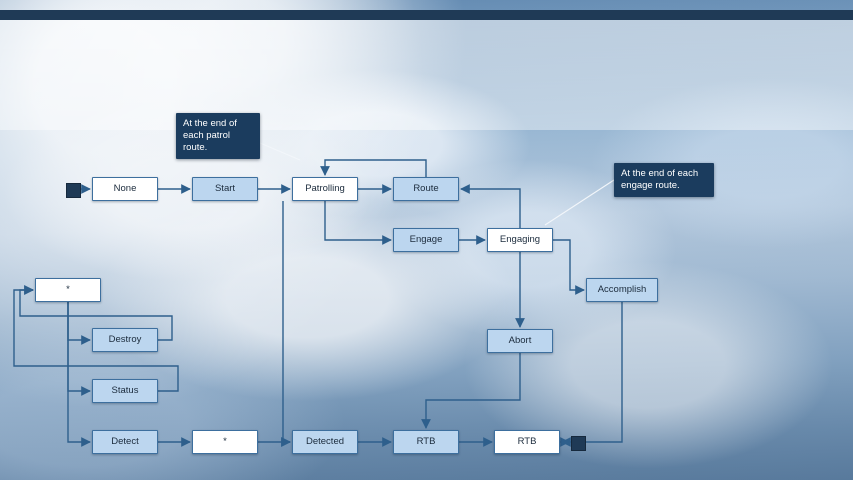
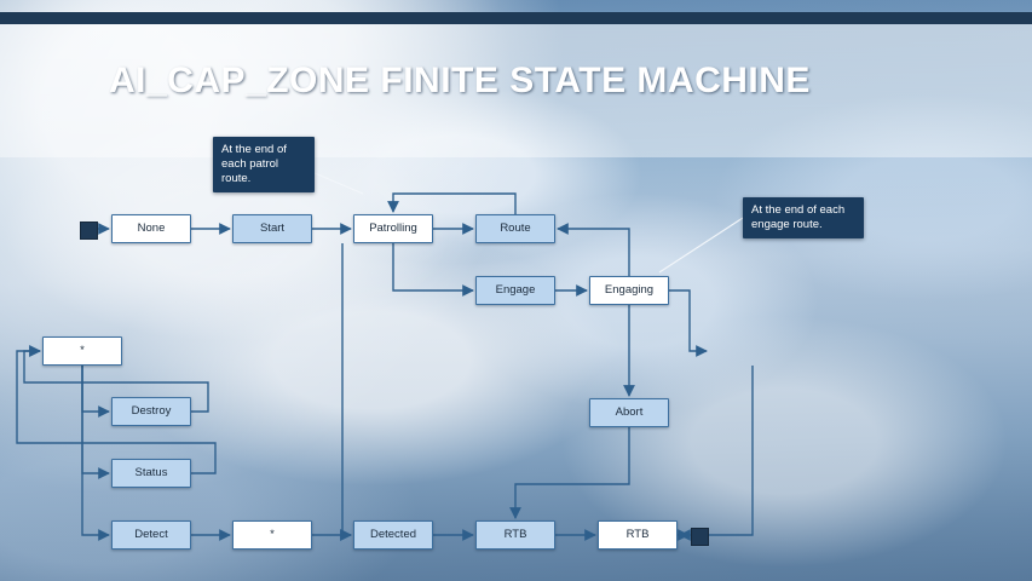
+ AI_CAP_ZONE FINITE STATE MACHINE
  None
  Start
  Patrolling
  Route
  Engage
  Engaging
- Accomplish
  Abort
  *
  Destroy
  Status
  Detect
  *
  Detected
  RTB
  RTB
  At the end of each patrol route.
  At the end of each engage route.
